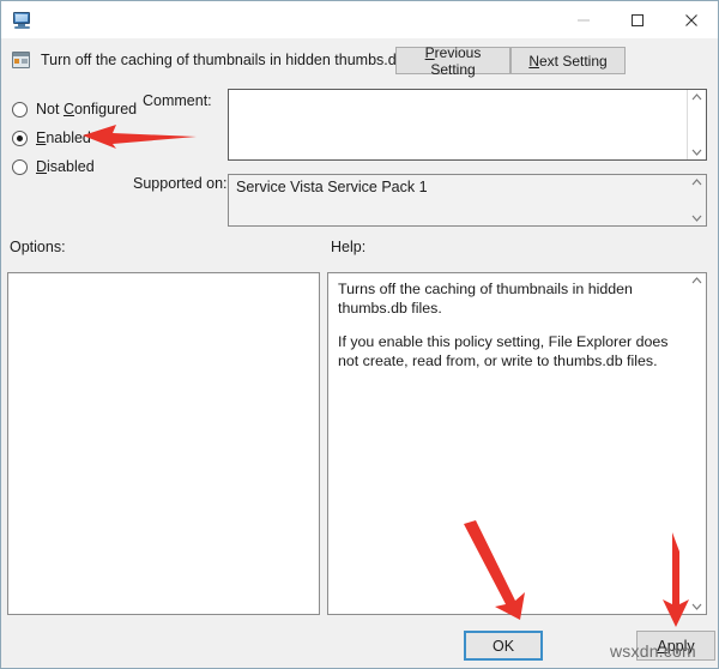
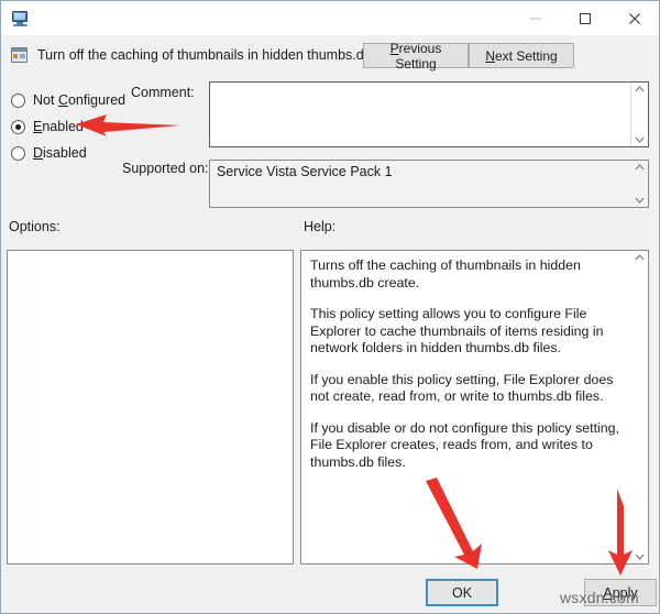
  Turn off the caching of thumbnails in hidden thumbs.d
  Previous Setting
  Next Setting
  Not Configured
  Enabled
  Disabled
  Comment:
  Supported on:
  Service Vista Service Pack 1
  Options:
  Help:
- Turns off the caching of thumbnails in hidden thumbs.db files.
+ Turns off the caching of thumbnails in hidden thumbs.db create.
+ This policy setting allows you to configure File Explorer to cache thumbnails of items residing in network folders in hidden thumbs.db files.
  If you enable this policy setting, File Explorer does not create, read from, or write to thumbs.db files.
+ If you disable or do not configure this policy setting, File Explorer creates, reads from, and writes to thumbs.db files.
  OK
  Apply
  wsxdn.com
